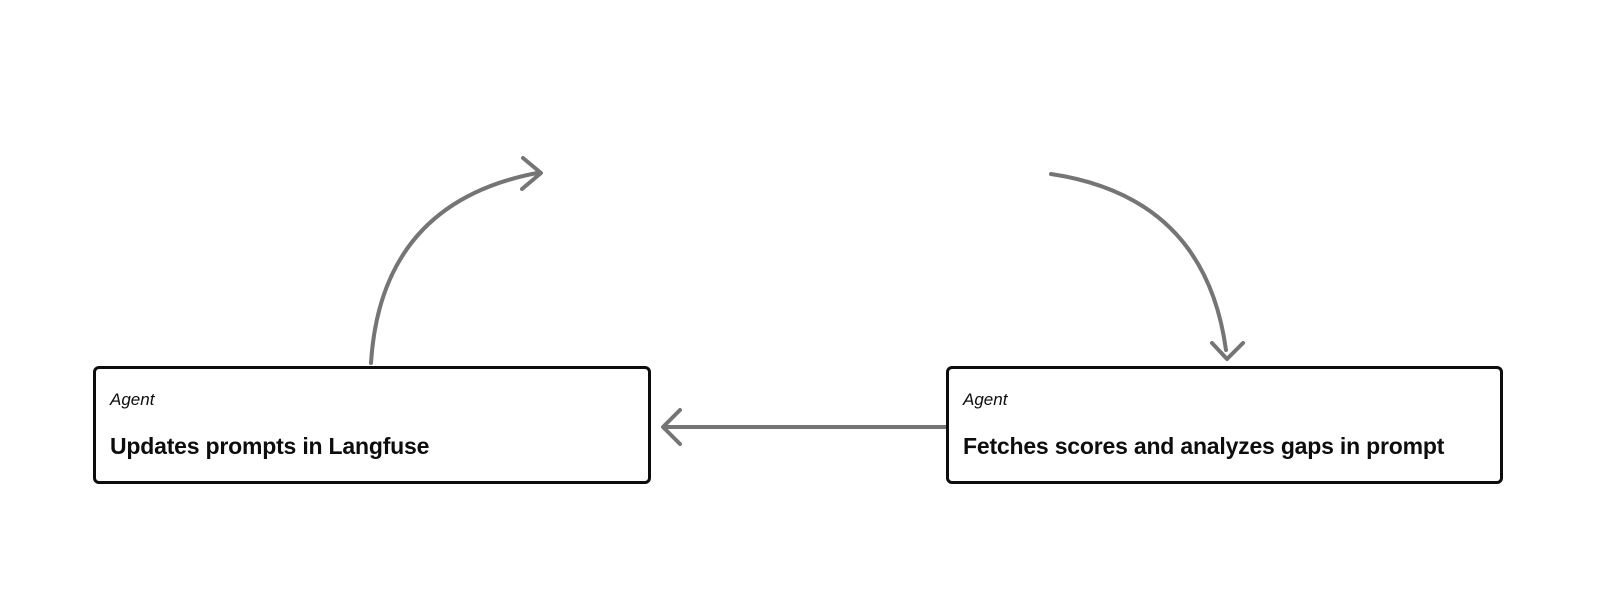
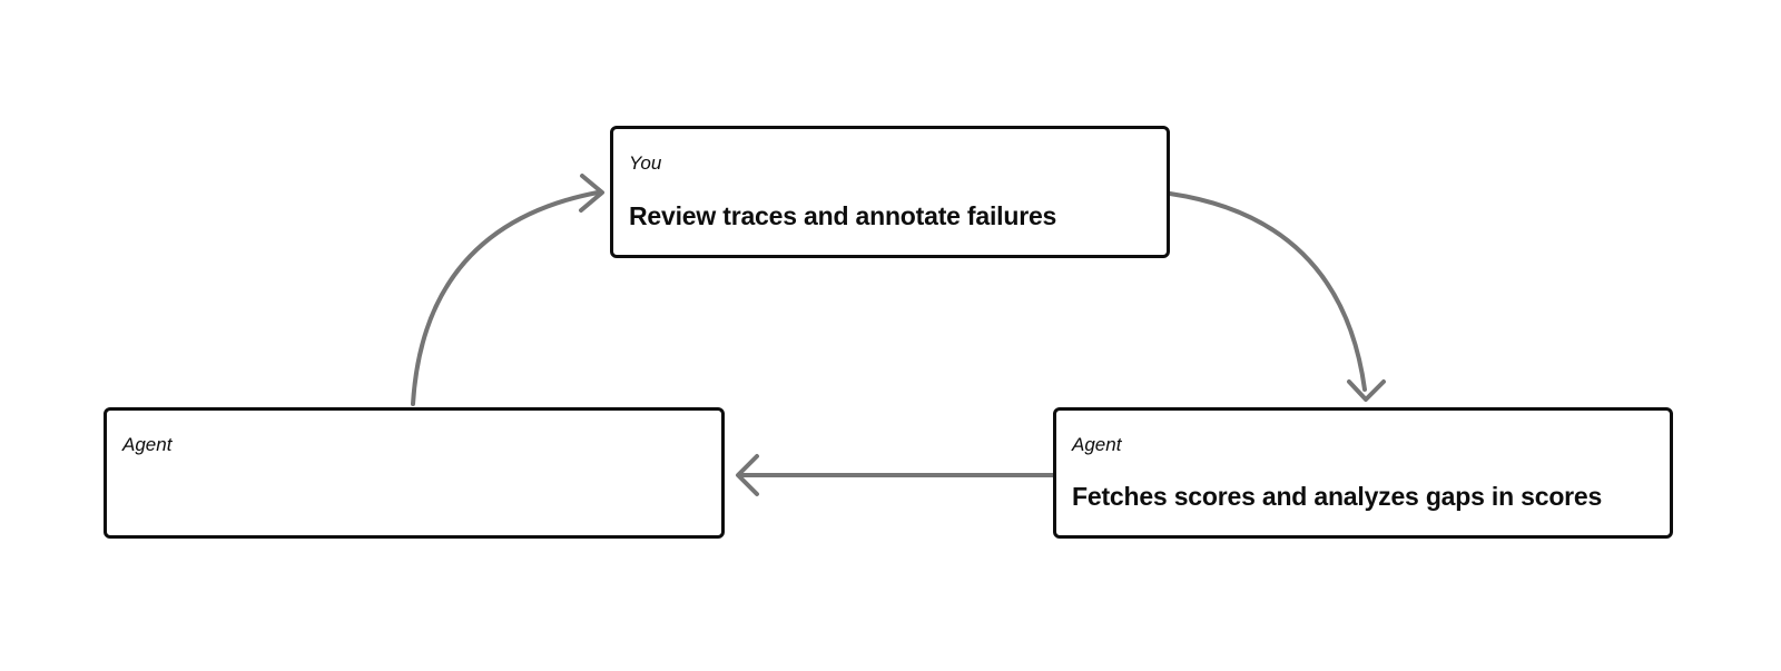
+ You
+ Review traces and annotate failures
  Agent
- Updates prompts in Langfuse
  Agent
- Fetches scores and analyzes gaps in prompt
+ Fetches scores and analyzes gaps in scores
